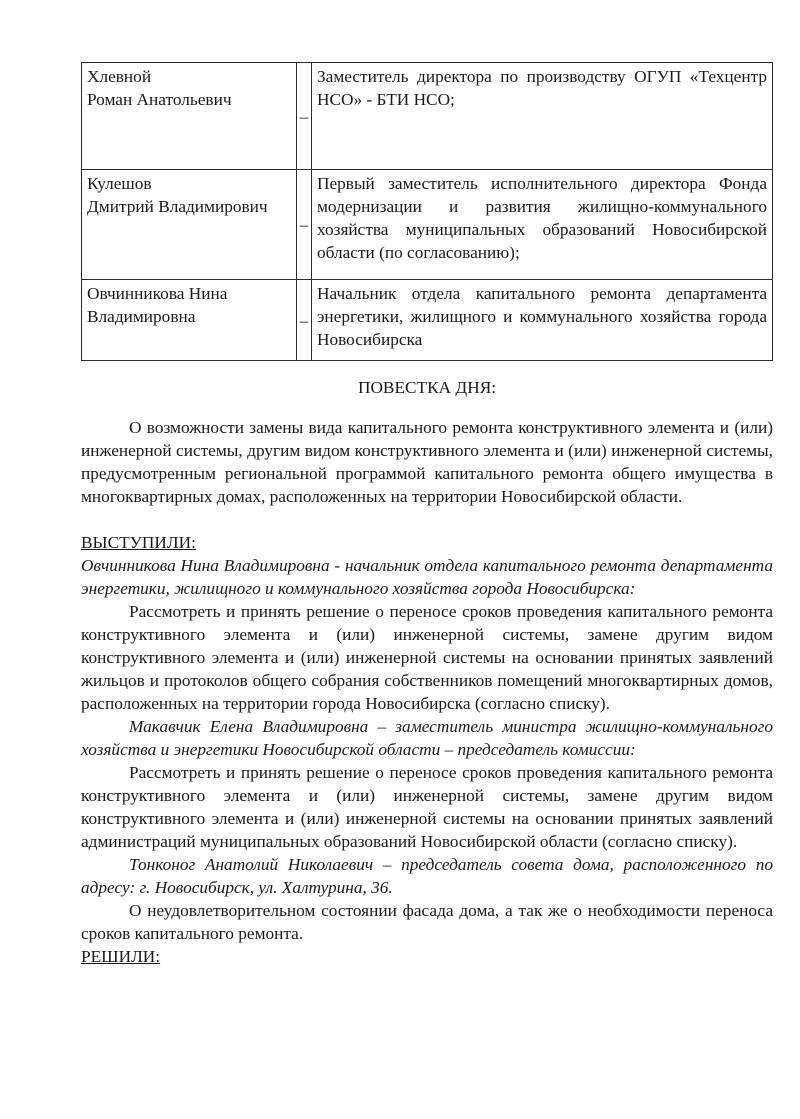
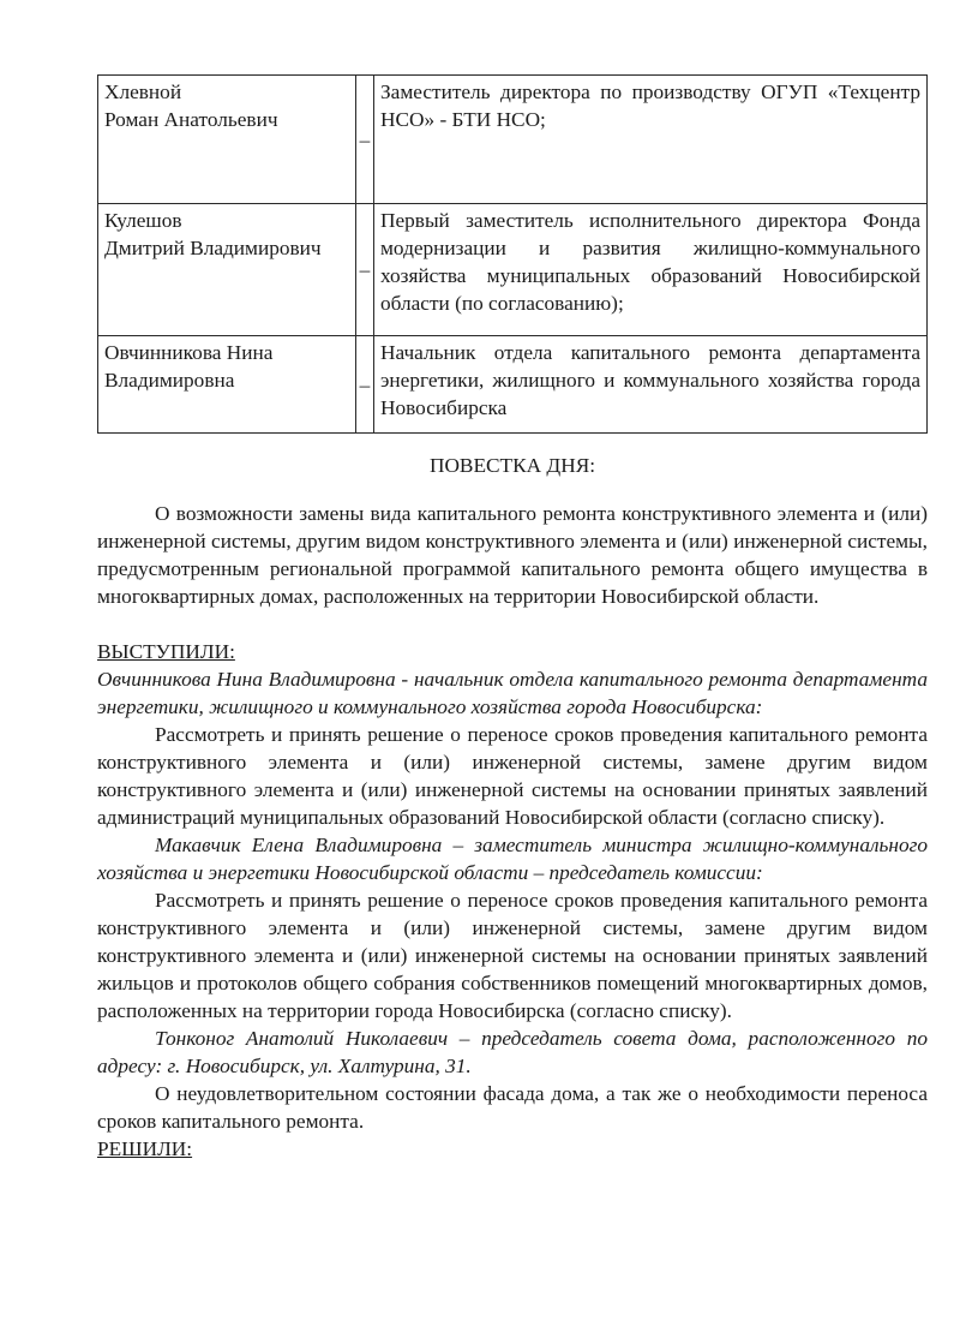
  Хлевной Роман Анатольевич	–	Заместитель директора по производству ОГУП «Техцентр НСО» - БТИ НСО;
  Кулешов Дмитрий Владимирович	–	Первый заместитель исполнительного директора Фонда модернизации и развития жилищно-коммунального хозяйства муниципальных образований Новосибирской области (по согласованию);
  Овчинникова Нина Владимировна	–	Начальник отдела капитального ремонта департамента энергетики, жилищного и коммунального хозяйства города Новосибирска
  ПОВЕСТКА ДНЯ:
  О возможности замены вида капитального ремонта конструктивного элемента и (или) инженерной системы, другим видом конструктивного элемента и (или) инженерной системы, предусмотренным региональной программой капитального ремонта общего имущества в многоквартирных домах, расположенных на территории Новосибирской области.
  ВЫСТУПИЛИ:
  Овчинникова Нина Владимировна - начальник отдела капитального ремонта департамента энергетики, жилищного и коммунального хозяйства города Новосибирска:
- Рассмотреть и принять решение о переносе сроков проведения капитального ремонта конструктивного элемента и (или) инженерной системы, замене другим видом конструктивного элемента и (или) инженерной системы на основании принятых заявлений жильцов и протоколов общего собрания собственников помещений многоквартирных домов, расположенных на территории города Новосибирска (согласно списку).
+ Рассмотреть и принять решение о переносе сроков проведения капитального ремонта конструктивного элемента и (или) инженерной системы, замене другим видом конструктивного элемента и (или) инженерной системы на основании принятых заявлений администраций муниципальных образований Новосибирской области (согласно списку).
  Макавчик Елена Владимировна – заместитель министра жилищно-коммунального хозяйства и энергетики Новосибирской области – председатель комиссии:
- Рассмотреть и принять решение о переносе сроков проведения капитального ремонта конструктивного элемента и (или) инженерной системы, замене другим видом конструктивного элемента и (или) инженерной системы на основании принятых заявлений администраций муниципальных образований Новосибирской области (согласно списку).
+ Рассмотреть и принять решение о переносе сроков проведения капитального ремонта конструктивного элемента и (или) инженерной системы, замене другим видом конструктивного элемента и (или) инженерной системы на основании принятых заявлений жильцов и протоколов общего собрания собственников помещений многоквартирных домов, расположенных на территории города Новосибирска (согласно списку).
- Тонконог Анатолий Николаевич – председатель совета дома, расположенного по адресу: г. Новосибирск, ул. Халтурина, 36.
+ Тонконог Анатолий Николаевич – председатель совета дома, расположенного по адресу: г. Новосибирск, ул. Халтурина, 31.
  О неудовлетворительном состоянии фасада дома, а так же о необходимости переноса сроков капитального ремонта.
  РЕШИЛИ:
